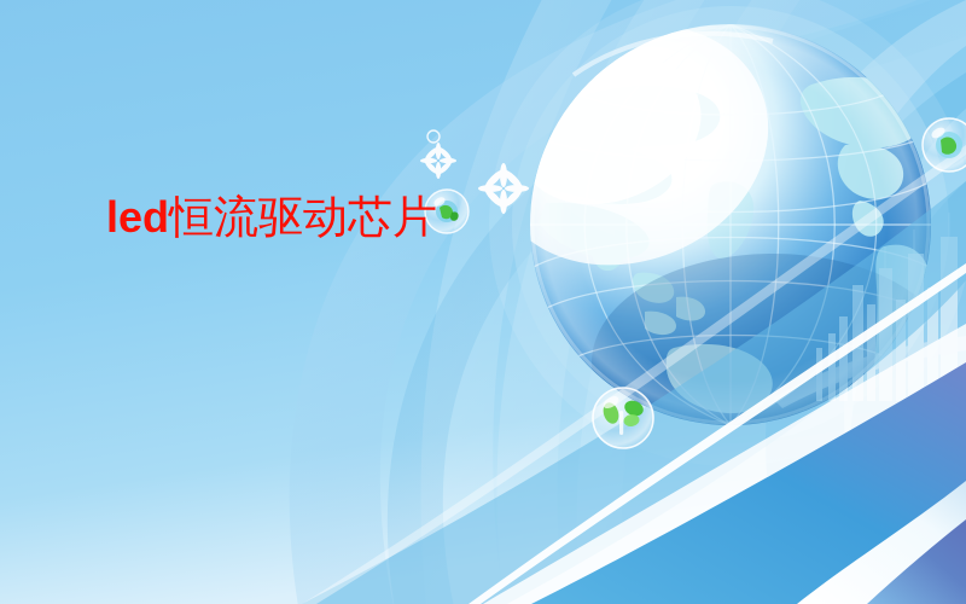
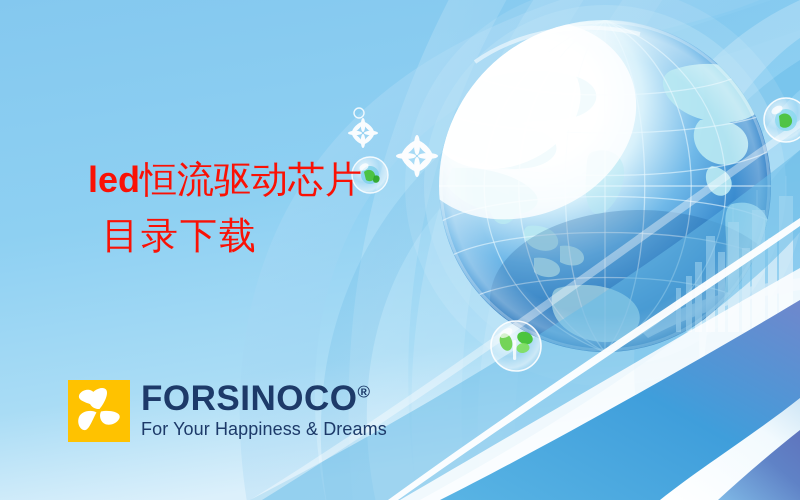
  led恒流驱动芯片
+ 目录下载
+ FORSINOCO®
+ For Your Happiness & Dreams
